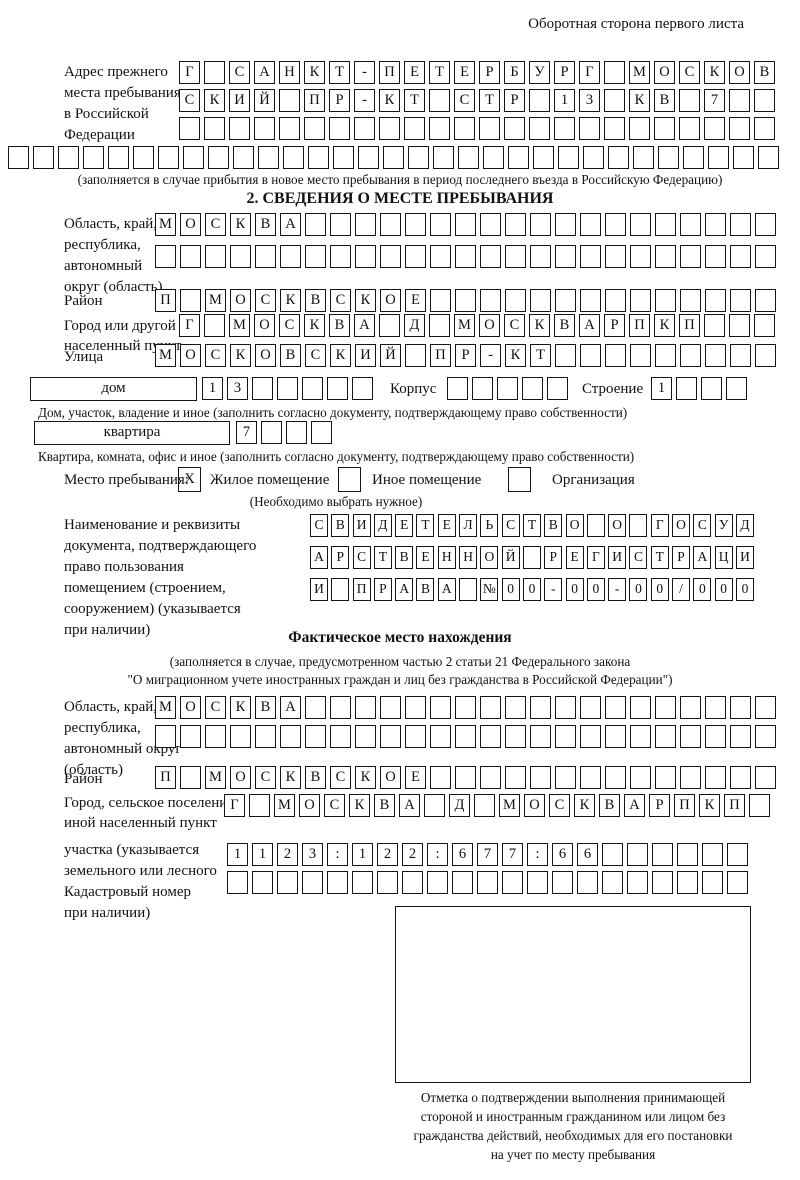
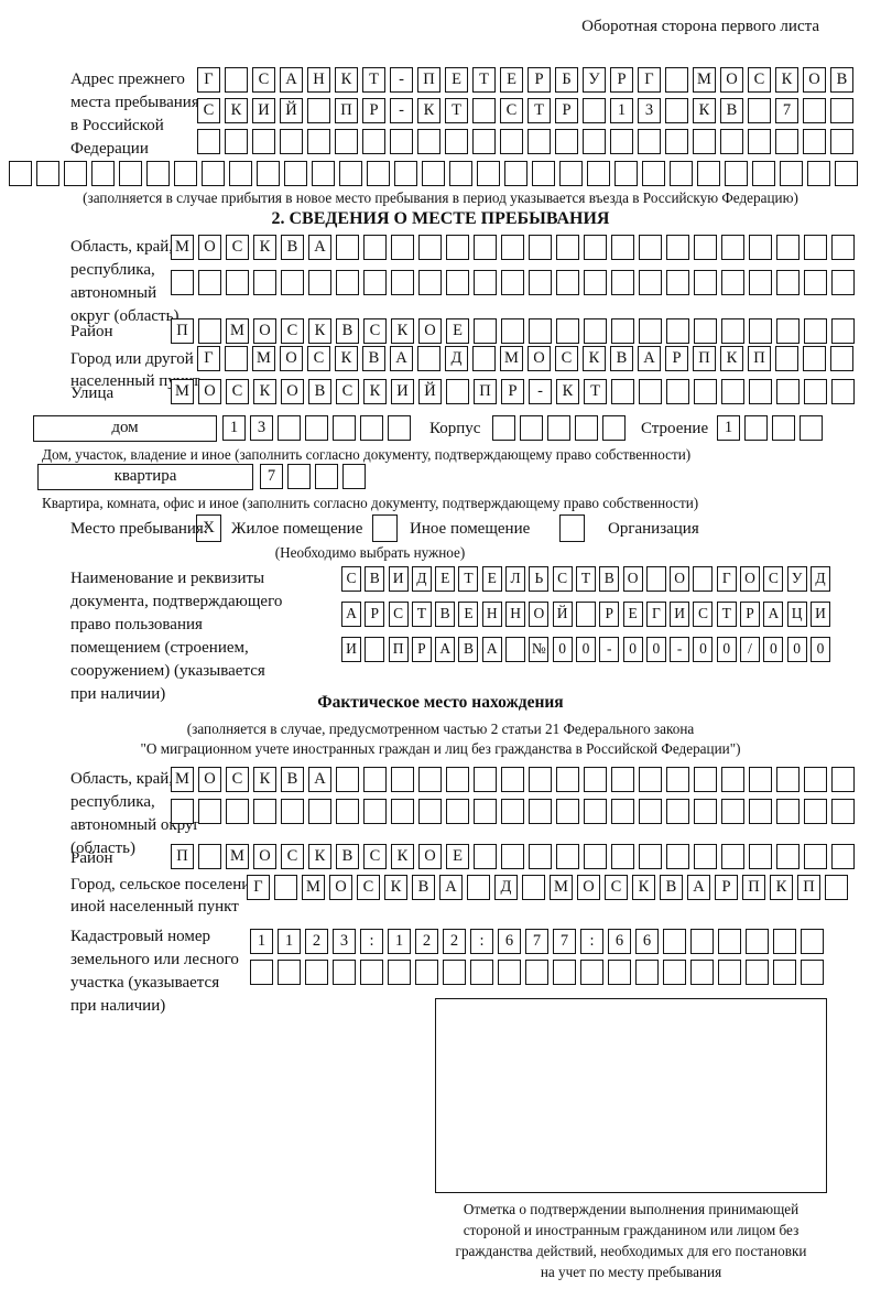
  Оборотная сторона первого листа
  Адрес прежнего
  места пребывания
  в Российской
  Федерации
  Г С А Н К Т - П Е Т Е Р Б У Р Г М О С К О В
  С К И Й П Р - К Т С Т Р 1 3 К В 7
- (заполняется в случае прибытия в новое место пребывания в период последнего въезда в Российскую Федерацию)
+ (заполняется в случае прибытия в новое место пребывания в период указывается въезда в Российскую Федерацию)
  2. СВЕДЕНИЯ О МЕСТЕ ПРЕБЫВАНИЯ
  Область, край
  республика,
  автономный
  округ (область)
  М О С К В А
  Район
  П М О С К В С К О Е
  Город или другой
  населенный пт
  Г М О С К В А Д М О С К В А Р П К П
  Улица
  М О С К О В С К И Й П Р - К Т
  дом
  1 3
  Корпус
  Строение
  1
  Дом, участок, владение и иное (заполнить согласно документу, подтверждающему право собственности)
  квартира
  7
  Квартира, комната, офис и иное (заполнить согласно документу, подтверждающему право собственности)
  Место пребывания:
  X
  Жилое помещение
  Иное помещение
  Организация
  (Необходимо выбрать нужное)
  Наименование и реквизиты
  документа, подтверждающего
  право пользования
  помещением (строением,
  сооружением) (указывается
  при наличии)
  С В И Д Е Т Е Л Ь С Т В О О Г О С У Д
  А Р С Т В Е Н Н О Й Р Е Г И С Т Р А Ц И
  И П Р А В А № 0 0 - 0 0 - 0 0 / 0 0 0
  Фактическое место нахождения
  (заполняется в случае, предусмотренном частью 2 статьи 21 Федерального закона
  "О миграционном учете иностранных граждан и лиц без гражданства в Российской Федерации")
  Область, край
  республика,
  автономный округ
  (область)
  М О С К В А
  Район
  П М О С К В С К О Е
  Город, сельское поселен
  иной населенный пункт
  Г М О С К В А Д М О С К В А Р П К П
- участка (указывается
+ Кадастровый номер
  земельного или лесного
- Кадастровый номер
+ участка (указывается
  при наличии)
  1 1 2 3 : 1 2 2 : 6 7 7 : 6 6
  Отметка о подтверждении выполнения принимающей
  стороной и иностранным гражданином или лицом без
  гражданства действий, необходимых для его постановки
  на учет по месту пребывания
